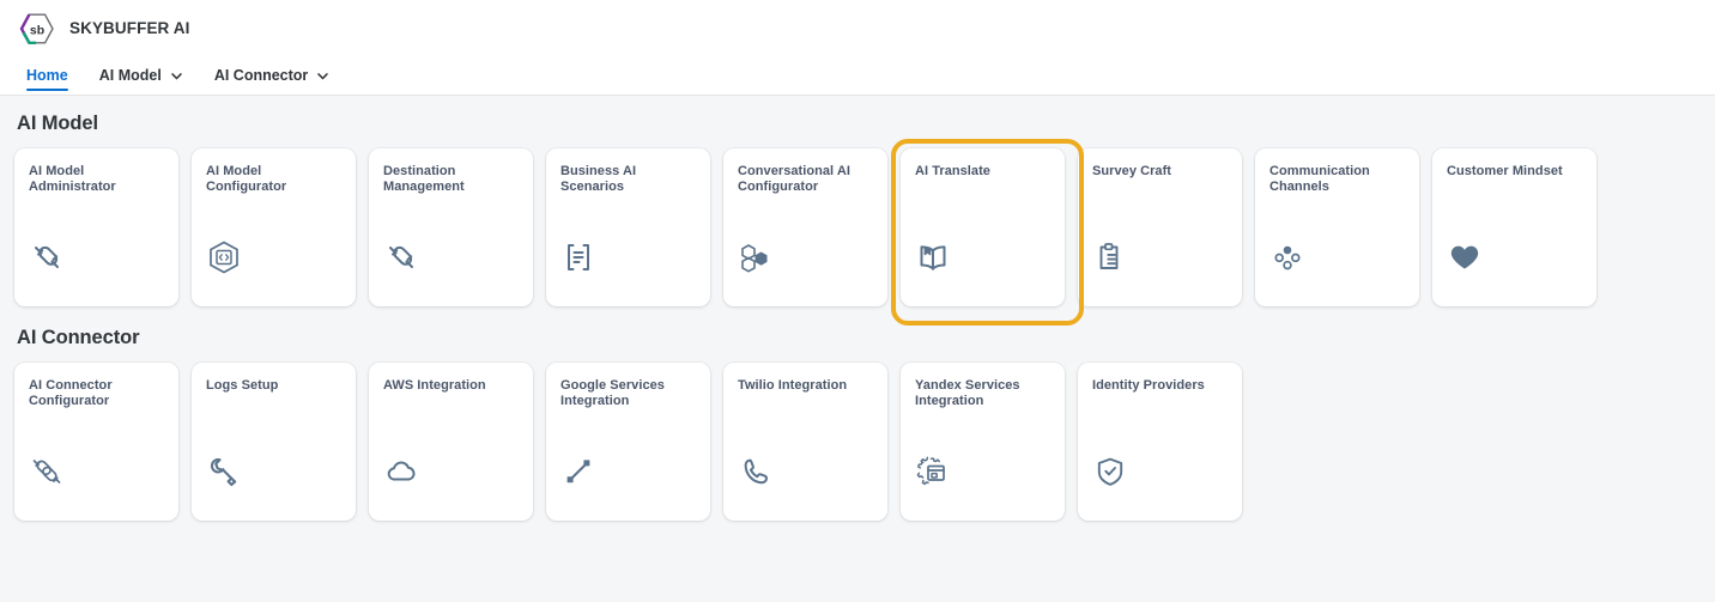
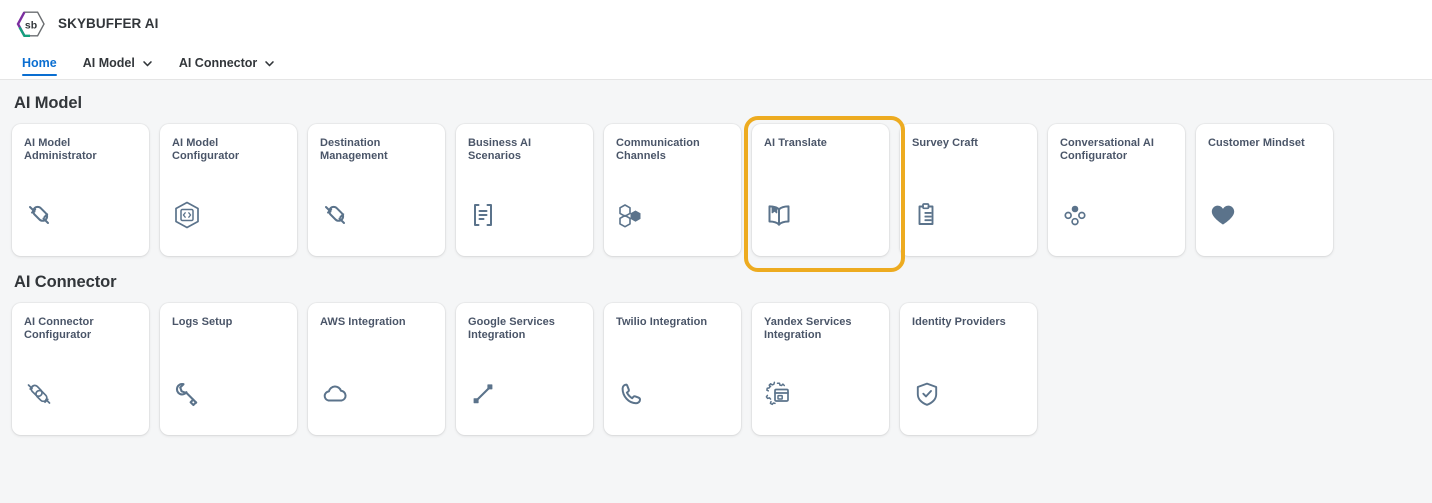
  sb
  SKYBUFFER AI
  Home
  AI Model
  AI Connector
  AI Model
  AI Model Administrator
  AI Model Configurator
  Destination Management
  Business AI Scenarios
- Conversational AI Configurator
+ Communication Channels
  AI Translate
  Survey Craft
- Communication Channels
+ Conversational AI Configurator
  Customer Mindset
  AI Connector
  AI Connector Configurator
  Logs Setup
  AWS Integration
  Google Services Integration
  Twilio Integration
  Yandex Services Integration
  Identity Providers
